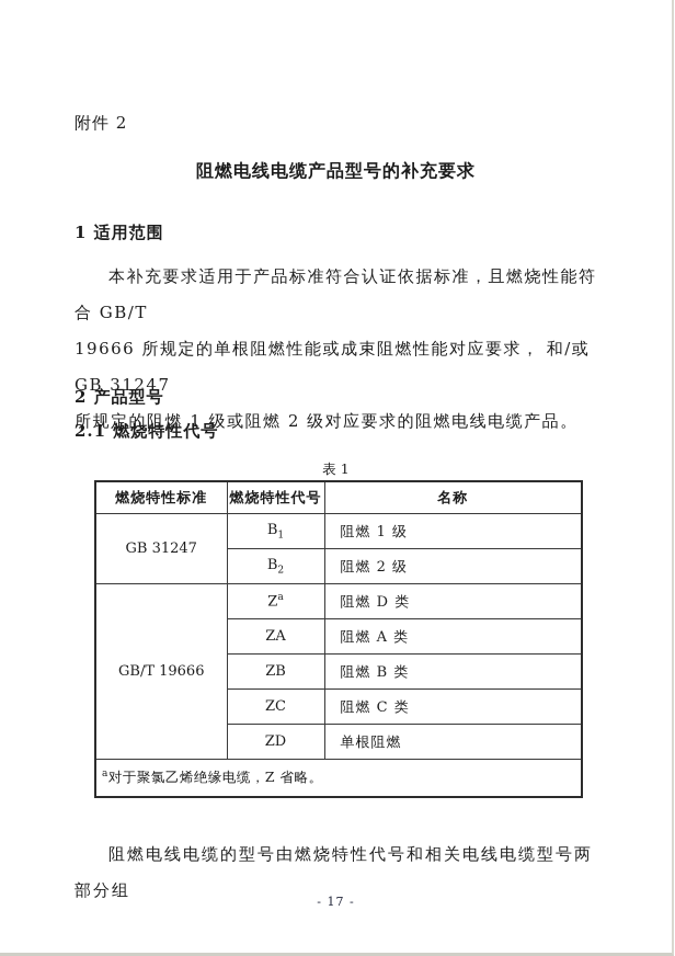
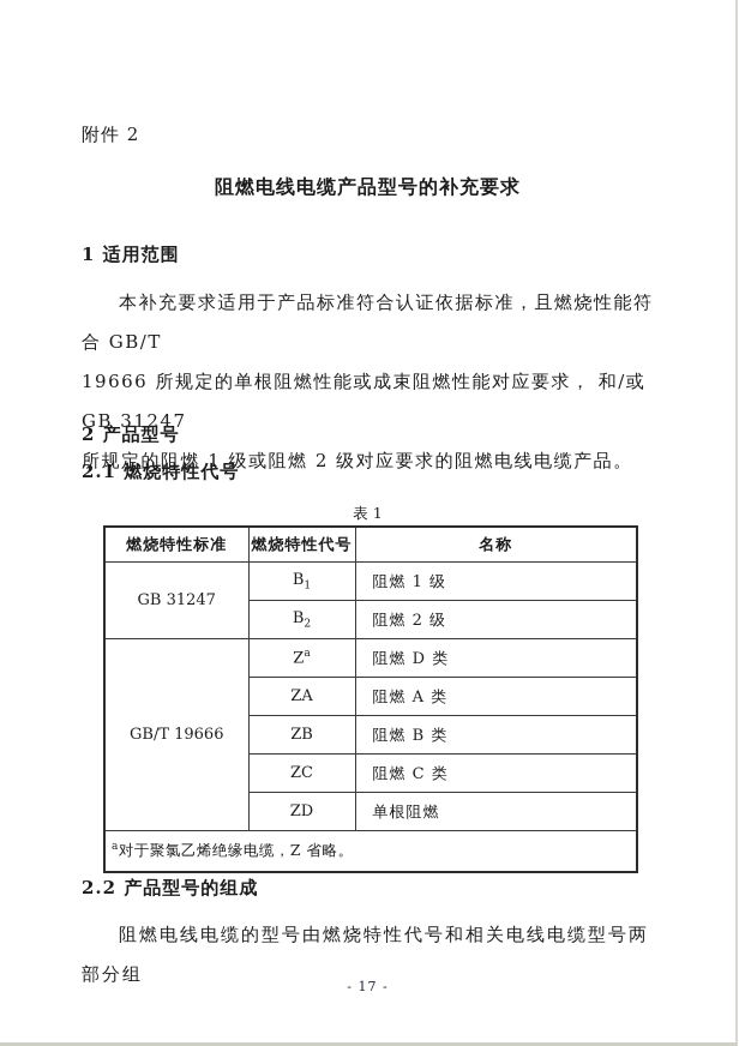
  附件 2
  阻燃电线电缆产品型号的补充要求
  1 适用范围
  本补充要求适用于产品标准符合认证依据标准，且燃烧性能符合 GB/T
  19666 所规定的单根阻燃性能或成束阻燃性能对应要求， 和/或 GB 31247
  所规定的阻燃 1 级或阻燃 2 级对应要求的阻燃电线电缆产品。
  2 产品型号
  2.1 燃烧特性代号
  表 1
  燃烧特性标准	燃烧特性代号	名称
  GB 31247	B1	阻燃 1 级
  B2	阻燃 2 级
  GB/T 19666	Za	阻燃 D 类
  ZA	阻燃 A 类
  ZB	阻燃 B 类
  ZC	阻燃 C 类
  ZD	单根阻燃
  a对于聚氯乙烯绝缘电缆，Z 省略。
+ 2.2 产品型号的组成
  阻燃电线电缆的型号由燃烧特性代号和相关电线电缆型号两部分组
  - 17 -
